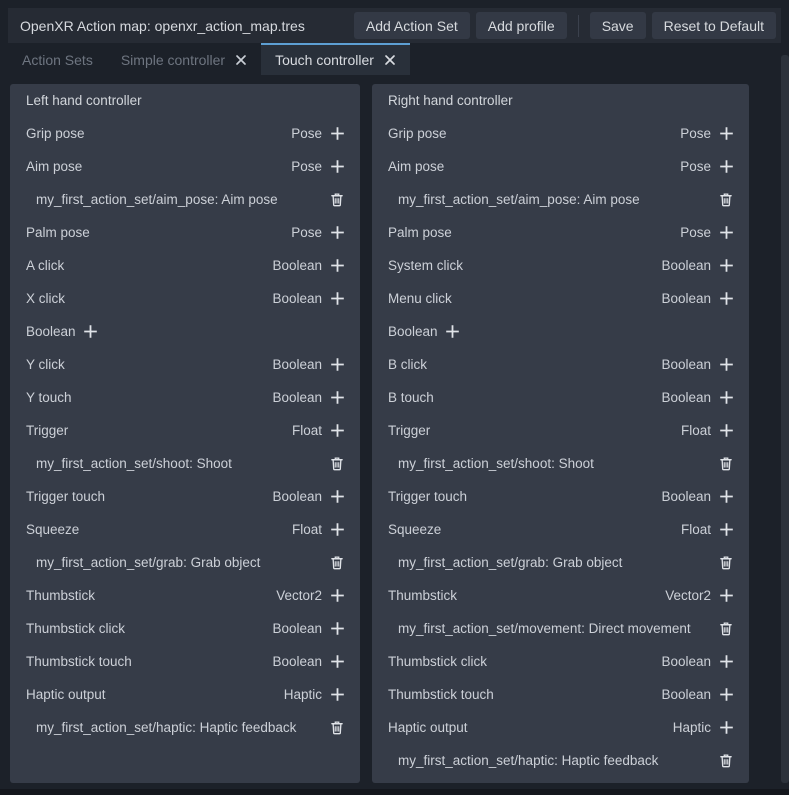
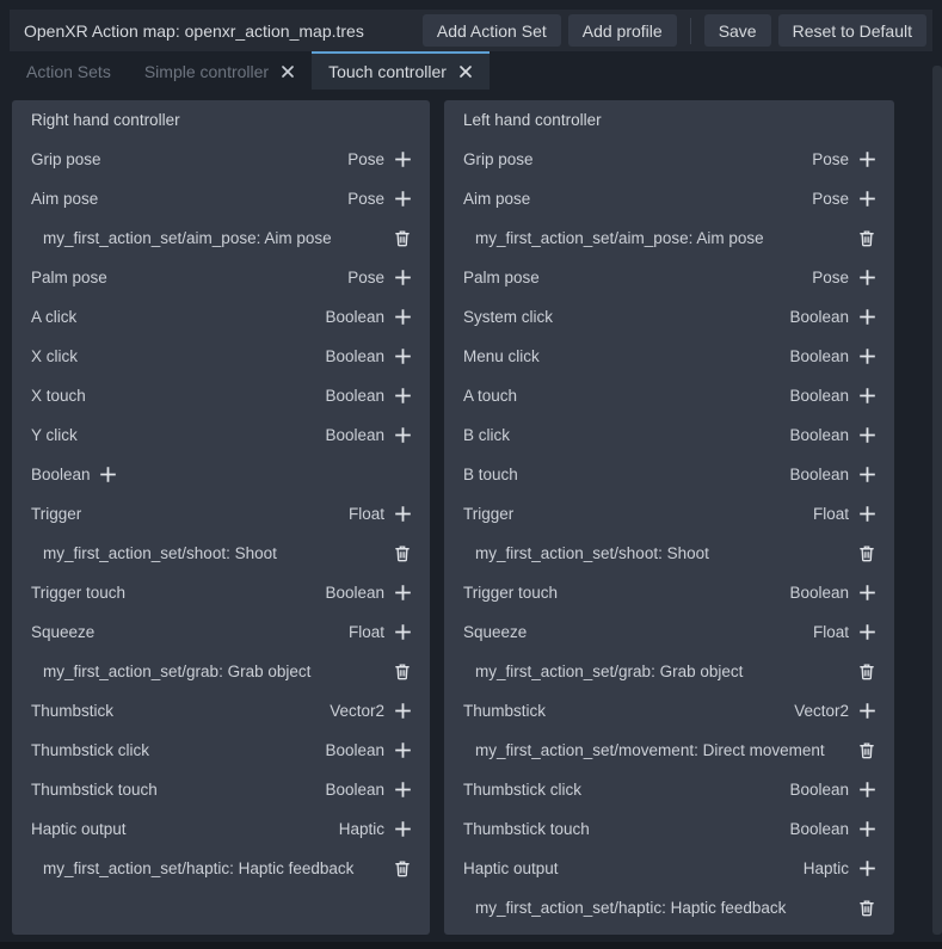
  OpenXR Action map: openxr_action_map.tres
  Add Action Set
  Add profile
  Save
  Reset to Default
  Action Sets
  Simple controller
  Touch controller
- Left hand controller
+ Right hand controller
  Grip pose
  Pose
  Aim pose
  Pose
  my_first_action_set/aim_pose: Aim pose
  Palm pose
  Pose
  A click
  Boolean
  X click
  Boolean
+ X touch
  Boolean
  Y click
  Boolean
- Y touch
  Boolean
  Trigger
  Float
  my_first_action_set/shoot: Shoot
  Trigger touch
  Boolean
  Squeeze
  Float
  my_first_action_set/grab: Grab object
  Thumbstick
  Vector2
  Thumbstick click
  Boolean
  Thumbstick touch
  Boolean
  Haptic output
  Haptic
  my_first_action_set/haptic: Haptic feedback
- Right hand controller
+ Left hand controller
  Grip pose
  Pose
  Aim pose
  Pose
  my_first_action_set/aim_pose: Aim pose
  Palm pose
  Pose
  System click
  Boolean
  Menu click
  Boolean
+ A touch
  Boolean
  B click
  Boolean
  B touch
  Boolean
  Trigger
  Float
  my_first_action_set/shoot: Shoot
  Trigger touch
  Boolean
  Squeeze
  Float
  my_first_action_set/grab: Grab object
  Thumbstick
  Vector2
  my_first_action_set/movement: Direct movement
  Thumbstick click
  Boolean
  Thumbstick touch
  Boolean
  Haptic output
  Haptic
  my_first_action_set/haptic: Haptic feedback
